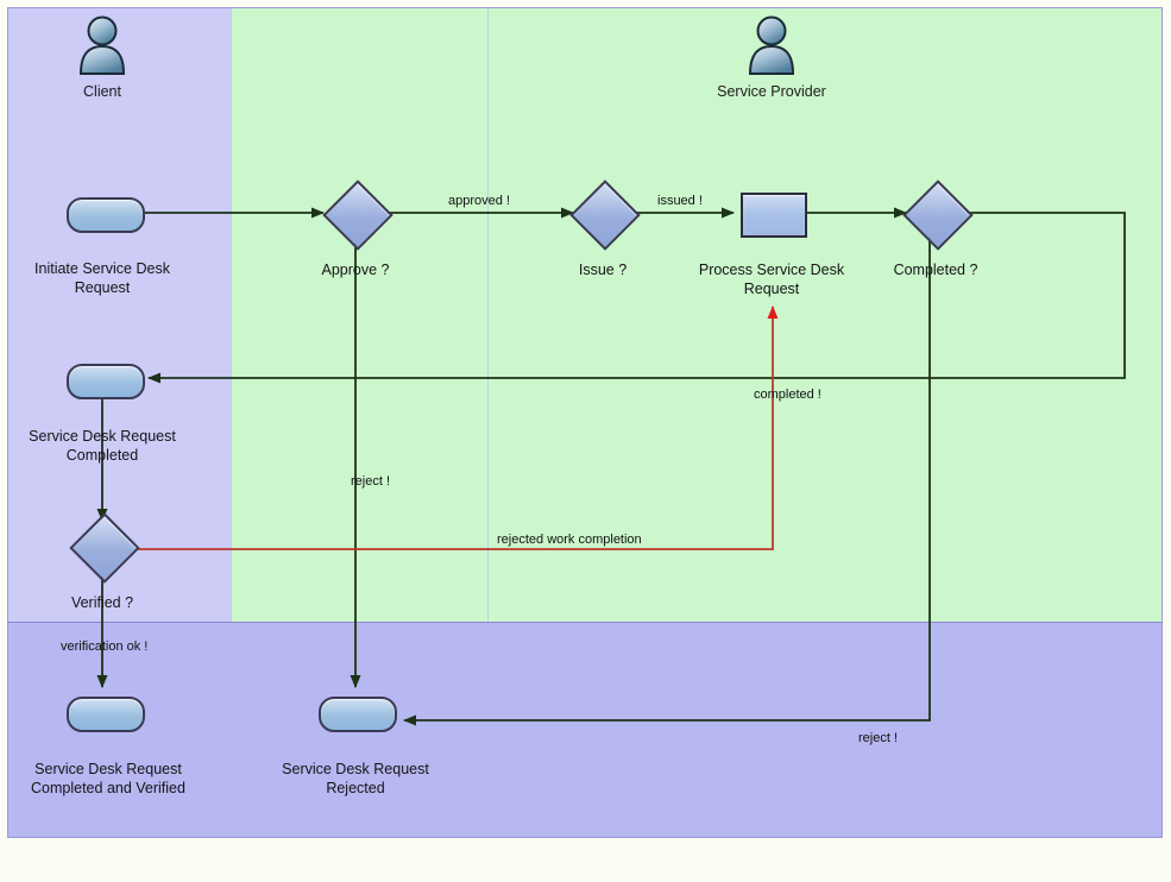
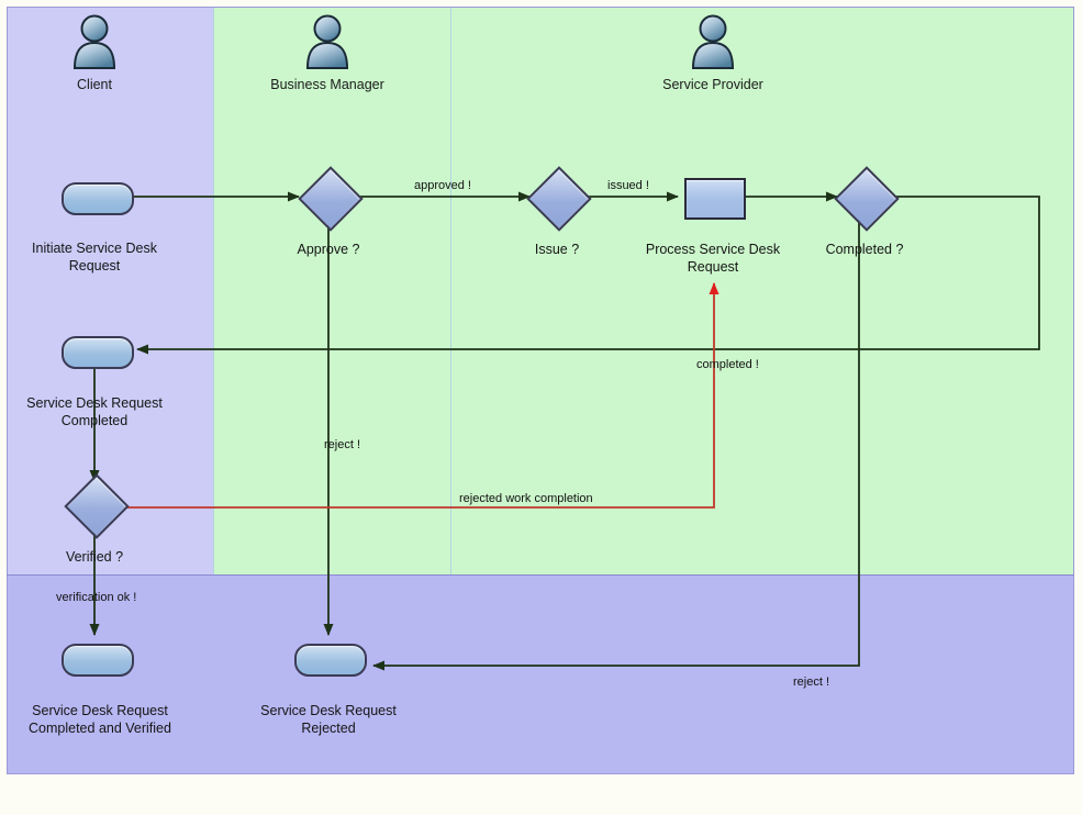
  Client
+ Business Manager
  Service Provider
  Initiate Service Desk
  Request
  Approve ?
  Issue ?
  Process Service Desk
  Request
  Completed ?
  Service Desk Request
  Completed
  Verified ?
  Service Desk Request
  Completed and Verified
  Service Desk Request
  Rejected
  approved !
  issued !
  completed !
  reject !
  rejected work completion
  verification ok !
  reject !
